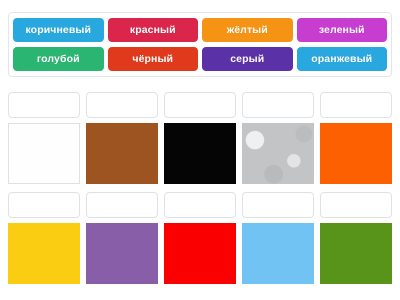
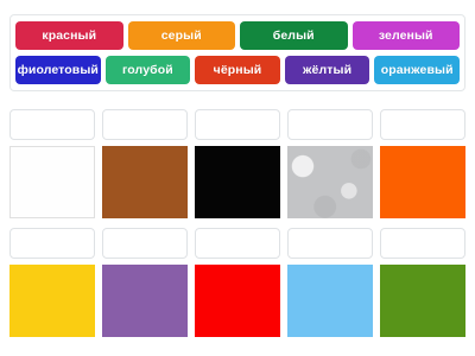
- коричневый
  красный
- жёлтый
+ серый
+ белый
  зеленый
+ фиолетовый
  голубой
  чёрный
- серый
+ жёлтый
  оранжевый
